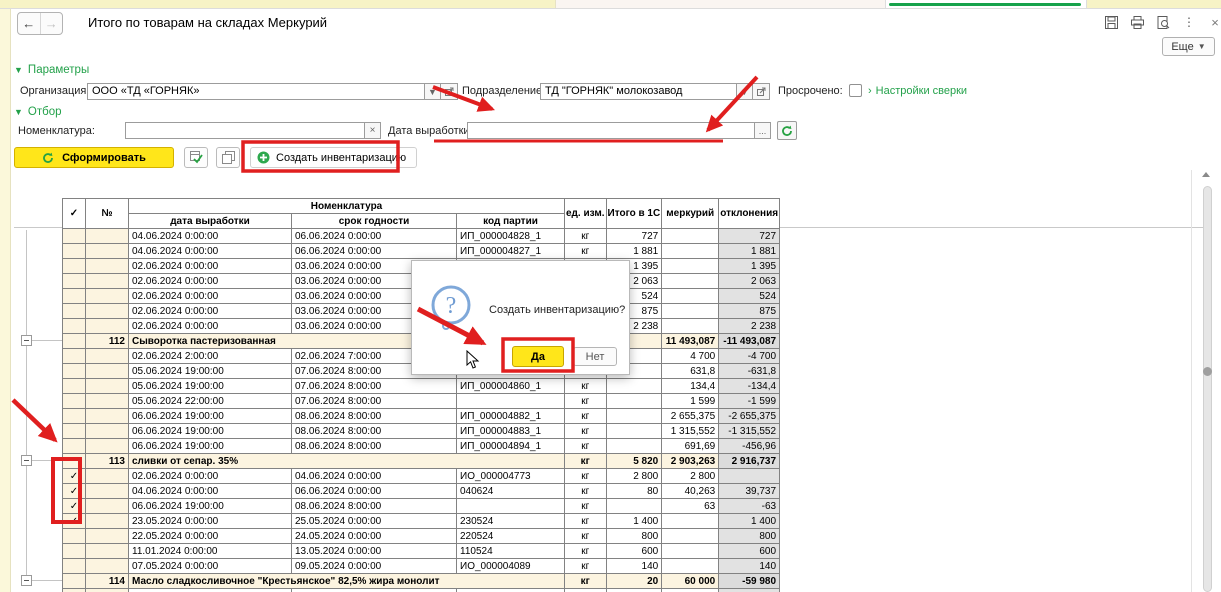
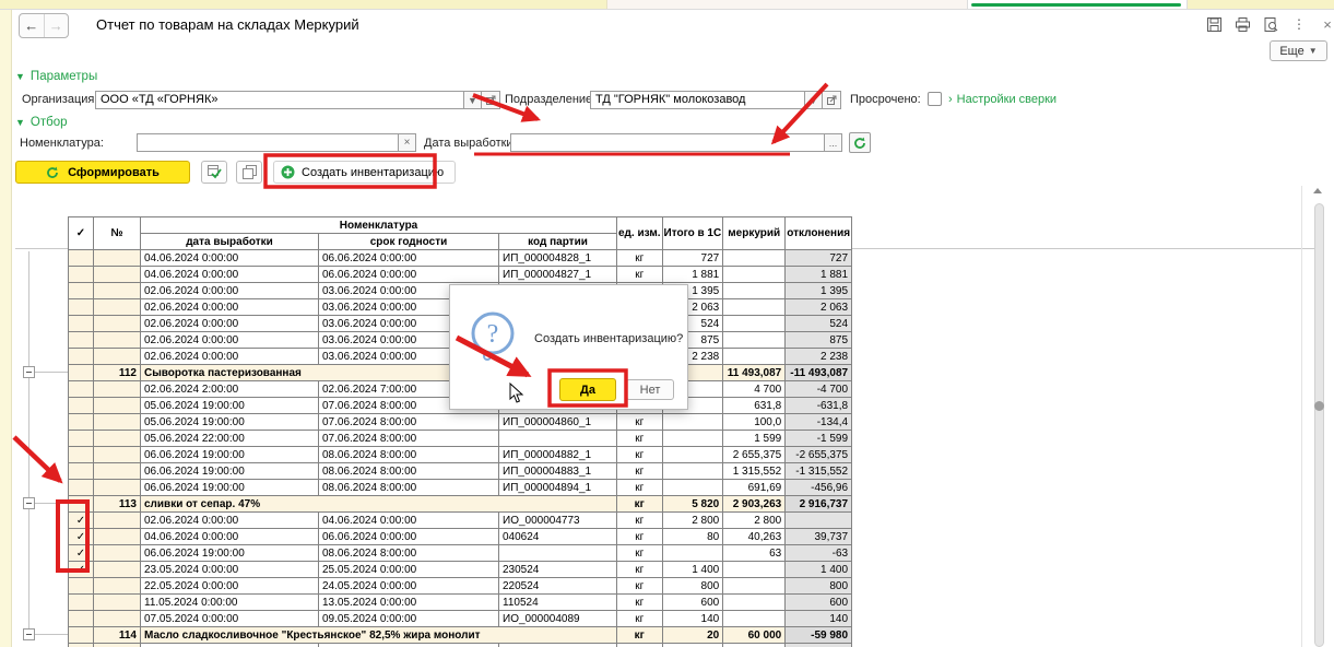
  ←
  →
- Итого по товарам на складах Меркурий
+ Отчет по товарам на складах Меркурий
  ⋮
  ×
  Еще
  ▼
  ▼
  Параметры
  Организация
  ООО «ТД «ГОРНЯК»
  ▼
  Подразделени
  ТД "ГОРНЯК" молокозавод
  Просрочено:
  ›
  Настройки сверки
  ▼
  Отбор
  Номенклатура:
  ×
  Дата выработк
  ...
  Сформировать
  Создать инвентаризацию
  ✓	№	Номенклатура	ед. изм.	Итого в 1С	меркурий	отклонения
  дата выработки	срок годности	код партии
  		04.06.2024 0:00:00	06.06.2024 0:00:00	ИП_000004828_1	кг	727		727
  		04.06.2024 0:00:00	06.06.2024 0:00:00	ИП_000004827_1	кг	1 881		1 881
  		02.06.2024 0:00:00	03.06.2024 0:00:00			1 395		1 395
  		02.06.2024 0:00:00	03.06.2024 0:00:00			2 063		2 063
  		02.06.2024 0:00:00	03.06.2024 0:00:00			524		524
  		02.06.2024 0:00:00	03.06.2024 0:00:00			875		875
  		02.06.2024 0:00:00	03.06.2024 0:00:00			2 238		2 238
  	112	Сыворотка пастеризованная			11 493,087	-11 493,087
  		02.06.2024 2:00:00	02.06.2024 7:00:00				4 700	-4 700
  		05.06.2024 19:00:00	07.06.2024 8:00:00				631,8	-631,8
- 		05.06.2024 19:00:00	07.06.2024 8:00:00	ИП_000004860_1	кг		134,4	-134,4
+ 		05.06.2024 19:00:00	07.06.2024 8:00:00	ИП_000004860_1	кг		100,0	-134,4
  		05.06.2024 22:00:00	07.06.2024 8:00:00		кг		1 599	-1 599
  		06.06.2024 19:00:00	08.06.2024 8:00:00	ИП_000004882_1	кг		2 655,375	-2 655,375
  		06.06.2024 19:00:00	08.06.2024 8:00:00	ИП_000004883_1	кг		1 315,552	-1 315,552
  		06.06.2024 19:00:00	08.06.2024 8:00:00	ИП_000004894_1	кг		691,69	-456,96
- 	113	сливки от сепар. 35%	кг	5 820	2 903,263	2 916,737
+ 	113	сливки от сепар. 47%	кг	5 820	2 903,263	2 916,737
  ✓		02.06.2024 0:00:00	04.06.2024 0:00:00	ИО_000004773	кг	2 800	2 800
  ✓		04.06.2024 0:00:00	06.06.2024 0:00:00	040624	кг	80	40,263	39,737
  ✓		06.06.2024 19:00:00	08.06.2024 8:00:00		кг		63	-63
  		23.05.2024 0:00:00	25.05.2024 0:00:00	230524	кг	1 400		1 400
  		22.05.2024 0:00:00	24.05.2024 0:00:00	220524	кг	800		800
- 		11.01.2024 0:00:00	13.05.2024 0:00:00	110524	кг	600		600
+ 		11.05.2024 0:00:00	13.05.2024 0:00:00	110524	кг	600		600
  		07.05.2024 0:00:00	09.05.2024 0:00:00	ИО_000004089	кг	140		140
  	114	Масло сладкосливочное "Крестьянское" 82,5% жира монолит	кг	20	60 000	-59 980
  ?
  Создать инвентаризацию?
  Да
  Нет
